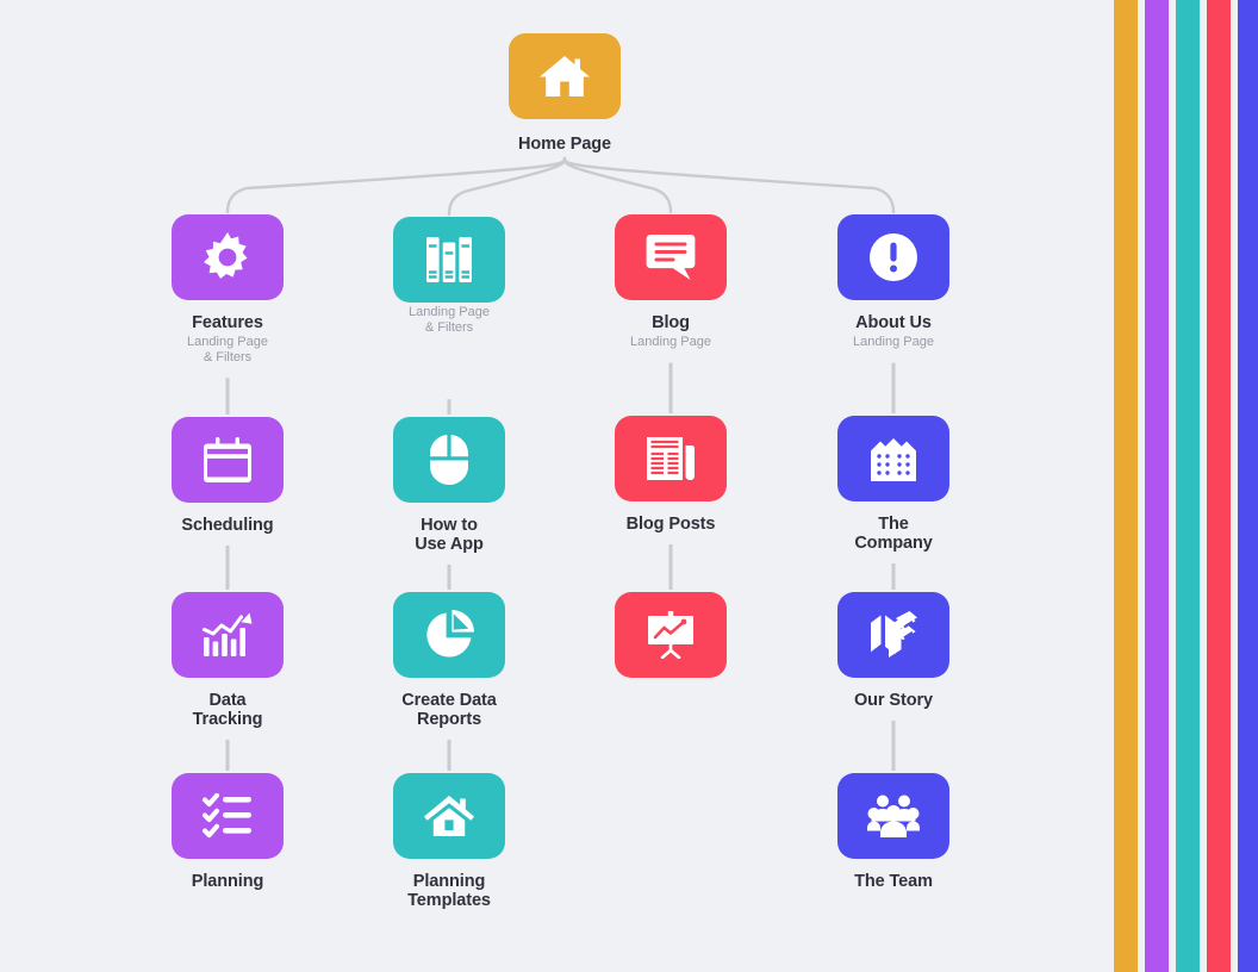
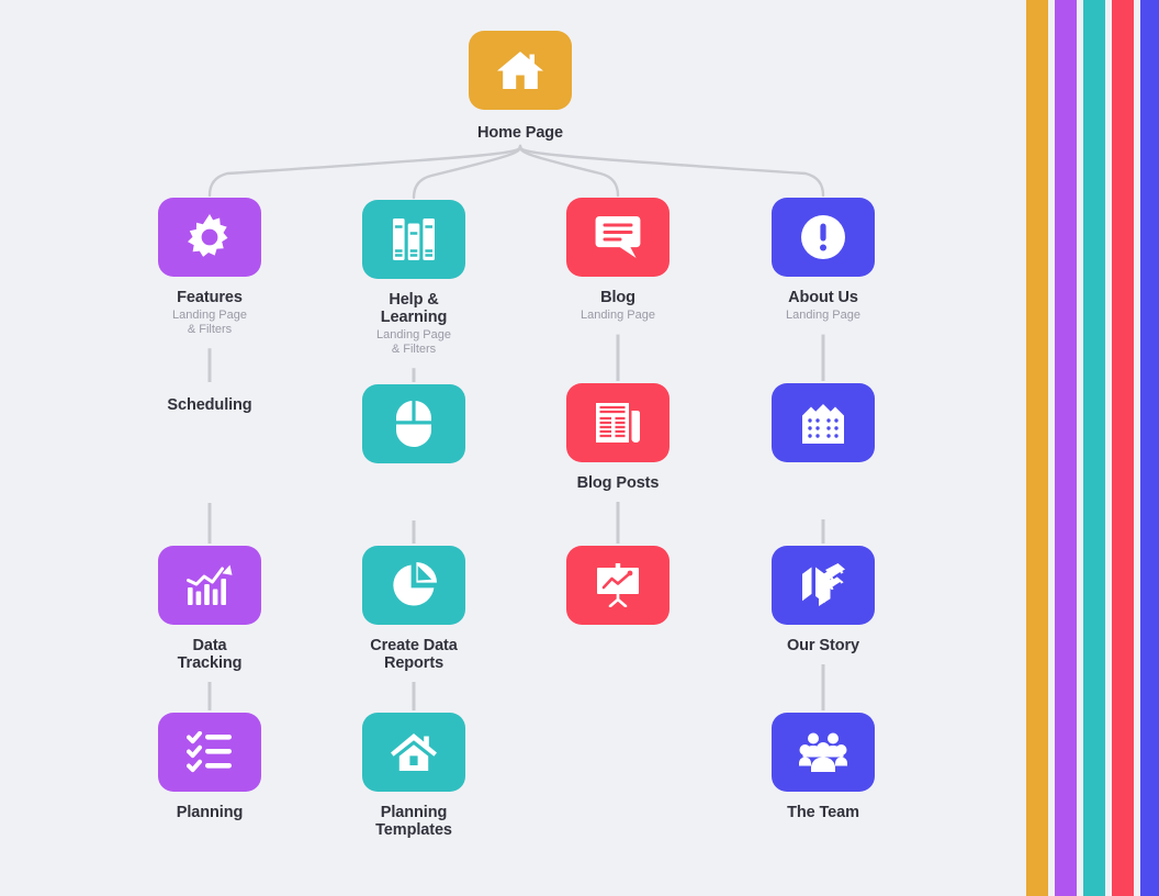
  Home Page
  Features
  Landing Page
  & Filters
- 24
  Scheduling
  Data
  Tracking
  Planning
+ Help &
+ Learning
  Landing Page
  & Filters
- How to
- Use App
  Create Data
  Reports
  Planning
  Templates
  Blog
  Landing Page
  Blog Posts
  About Us
  Landing Page
- The
- Company
  Our Story
  The Team
